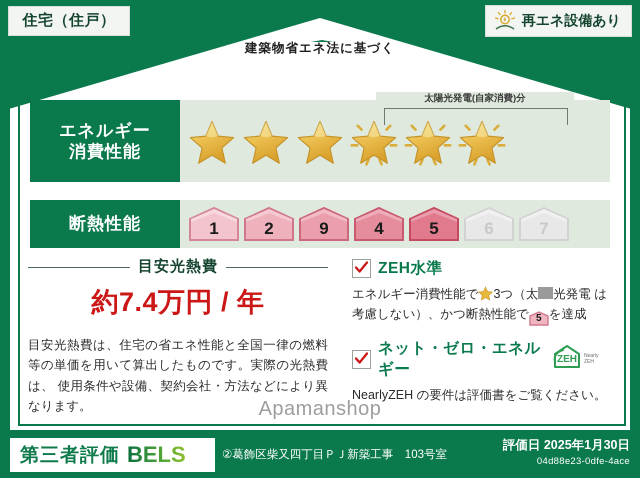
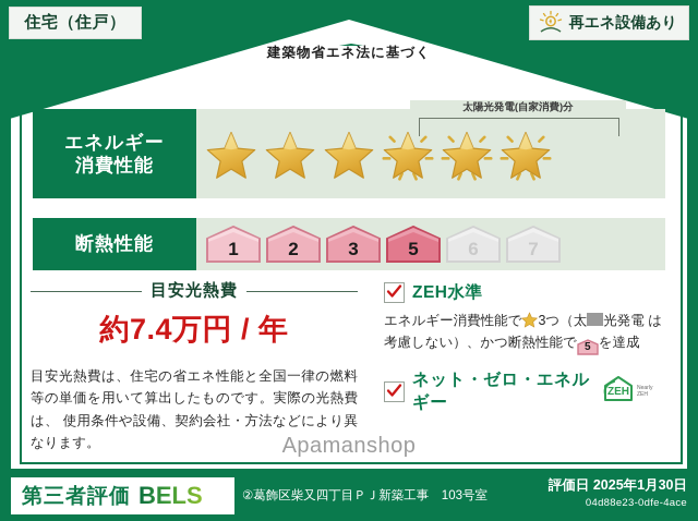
  住宅（住戸）
  再エネ設備あり
  建築物省エネ法に基づく
  エネルギー
  消費性能
  太陽光発電(自家消費)分
  断熱性能
  1
  2
- 9
+ 3
- 4
  5
  6
  7
  目安光熱費
  約7.4万円 / 年
  目安光熱費は、住宅の省エネ性能と全国一律の燃料 等の単価を用いて算出したものです。実際の光熱費は、 使用条件や設備、契約会社・方法などにより異なります。
  ZEH水準
  エネルギー消費性能で 3つ（太 光発電 は考慮しない）、かつ断熱性能で 5 を達成
  ネット・ゼロ・エネルギー
  ZEH
- NearlyZEH の要件は評価書をご覧ください。
  Apamanshop
  第三者評価
  BELS
  ②葛飾区柴又四丁目ＰＪ新築工事 103号室
  評価日 2025年1月30日
  04d88e23-0dfe-4ace
